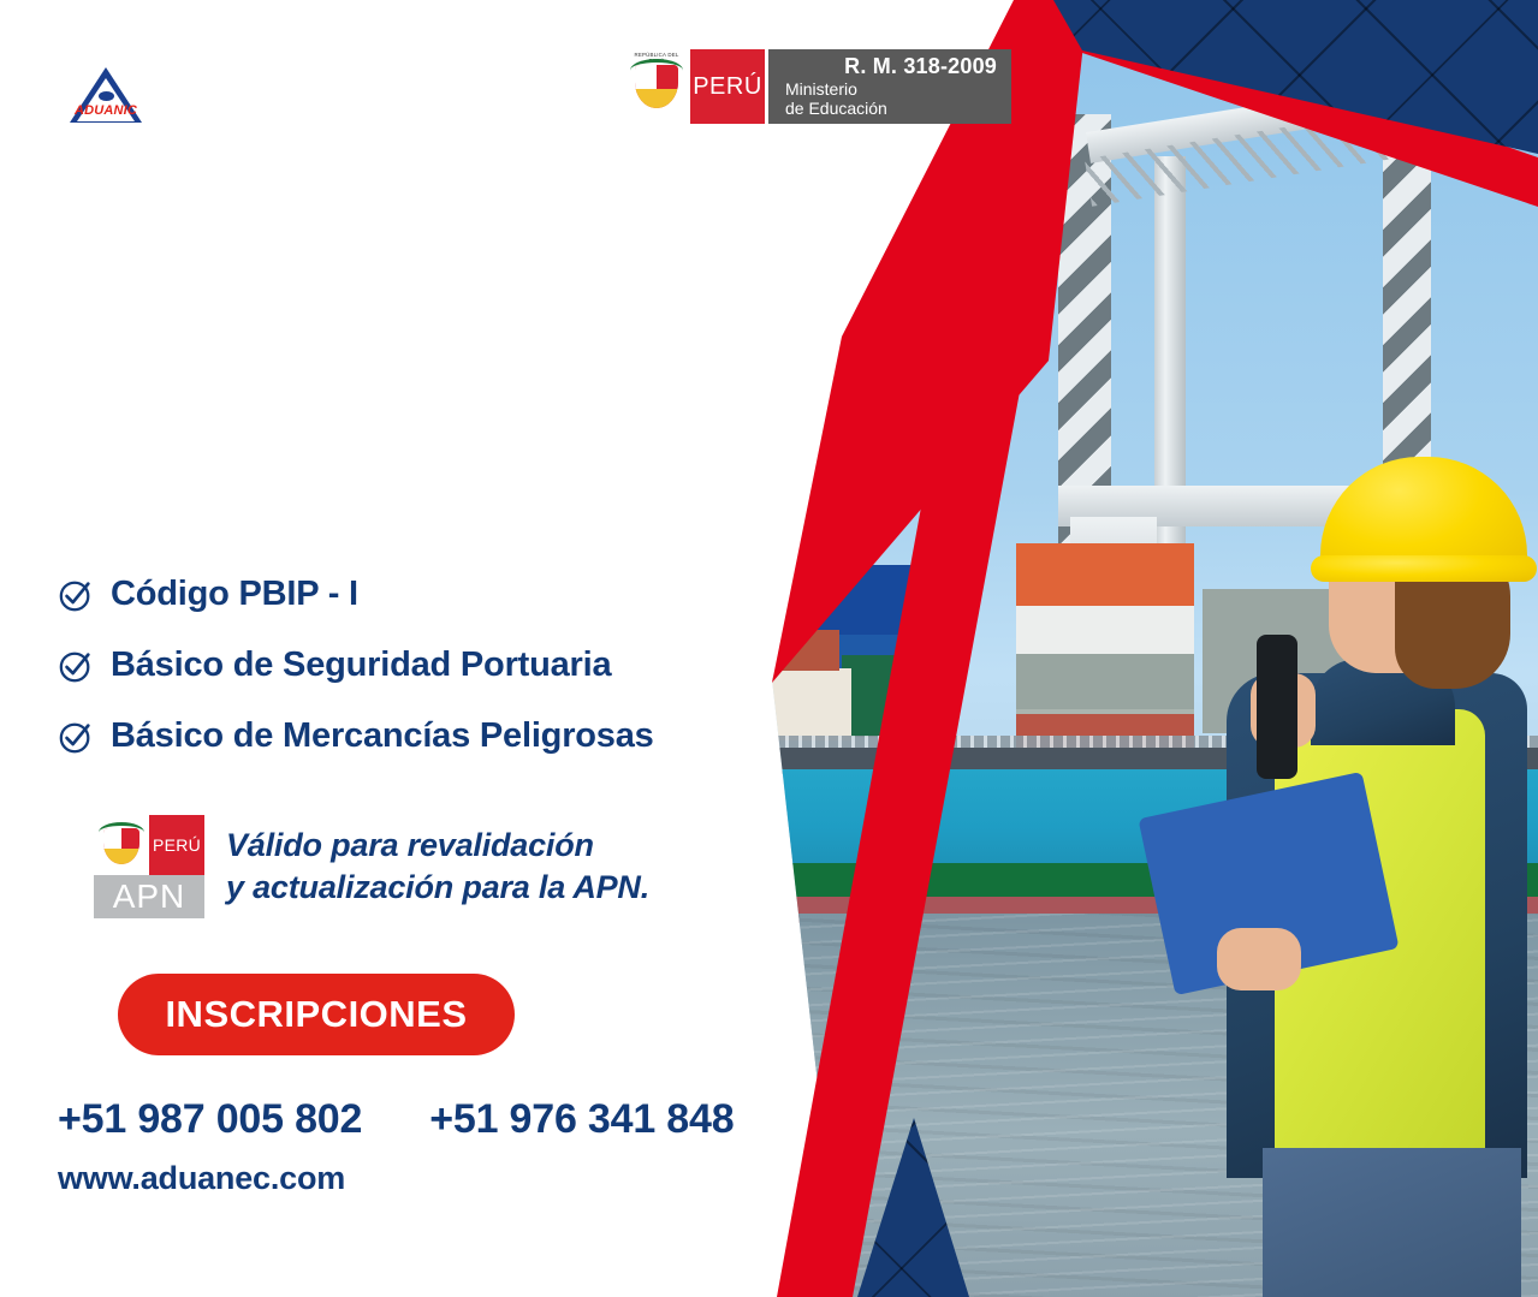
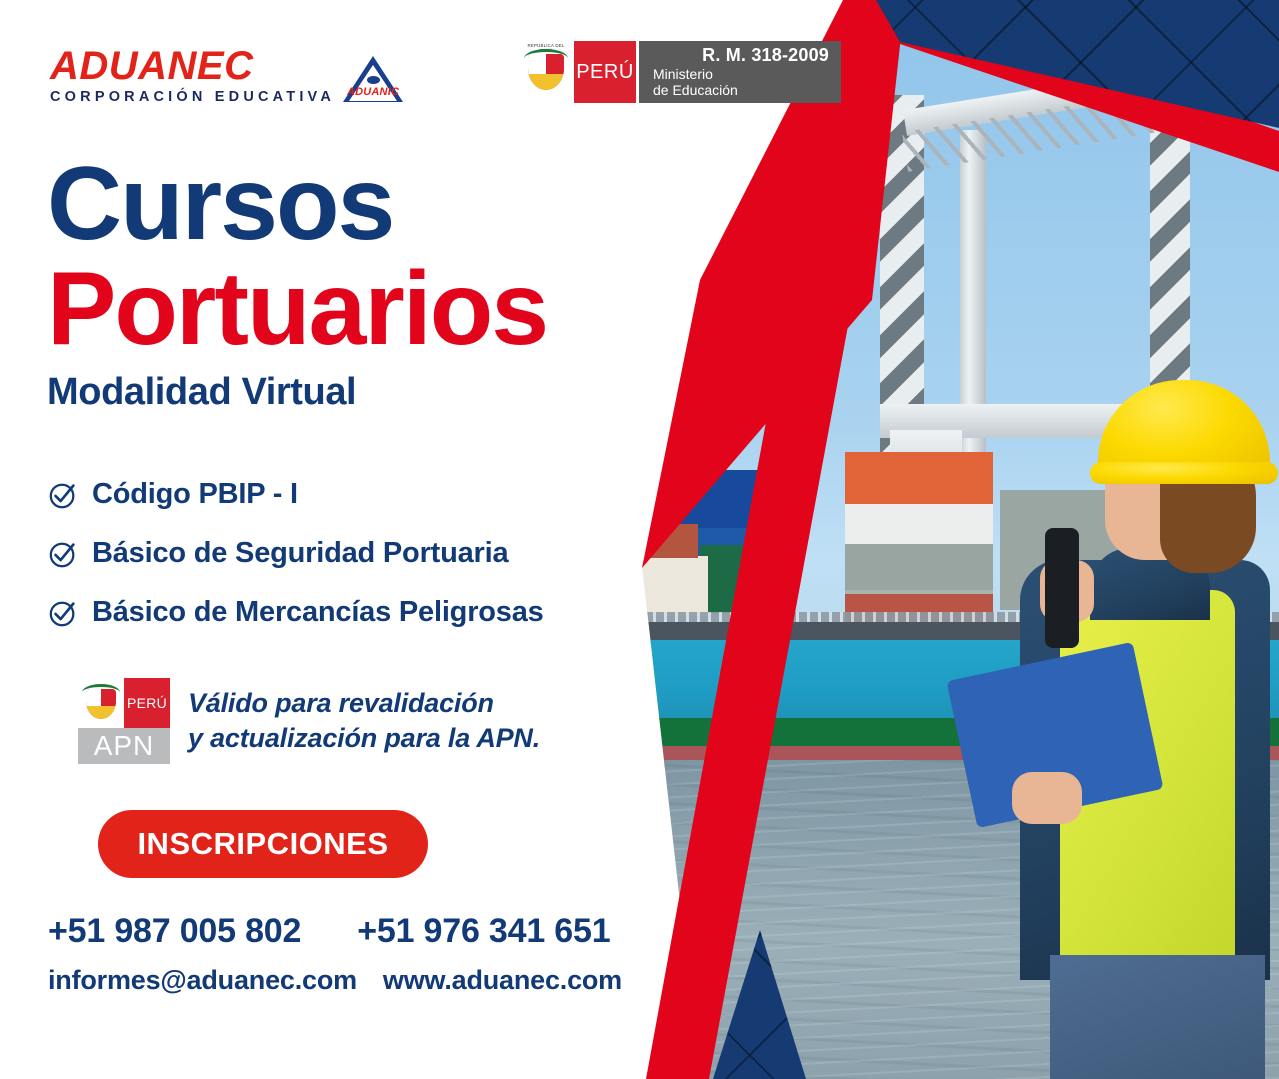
+ ADUANEC
+ CORPORACIÓN EDUCATIVA
  ADUANIC
  PERÚ
  R. M. 318-2009
  Ministerio
  de Educación
+ Cursos
+ Portuarios
+ Modalidad Virtual
  Código PBIP - I
  Básico de Seguridad Portuaria
  Básico de Mercancías Peligrosas
  PERÚ
  APN
  Válido para revalidación
  y actualización para la APN.
  INSCRIPCIONES
  +51 987 005 802
- +51 976 341 848
+ +51 976 341 651
+ informes@aduanec.com
  www.aduanec.com
